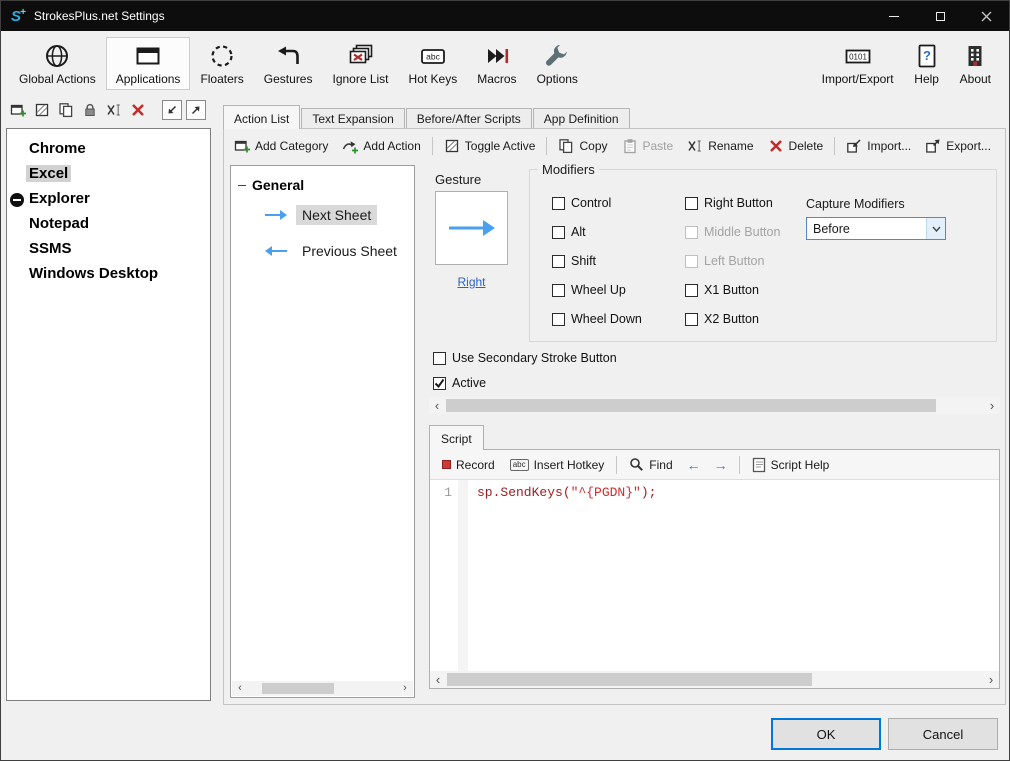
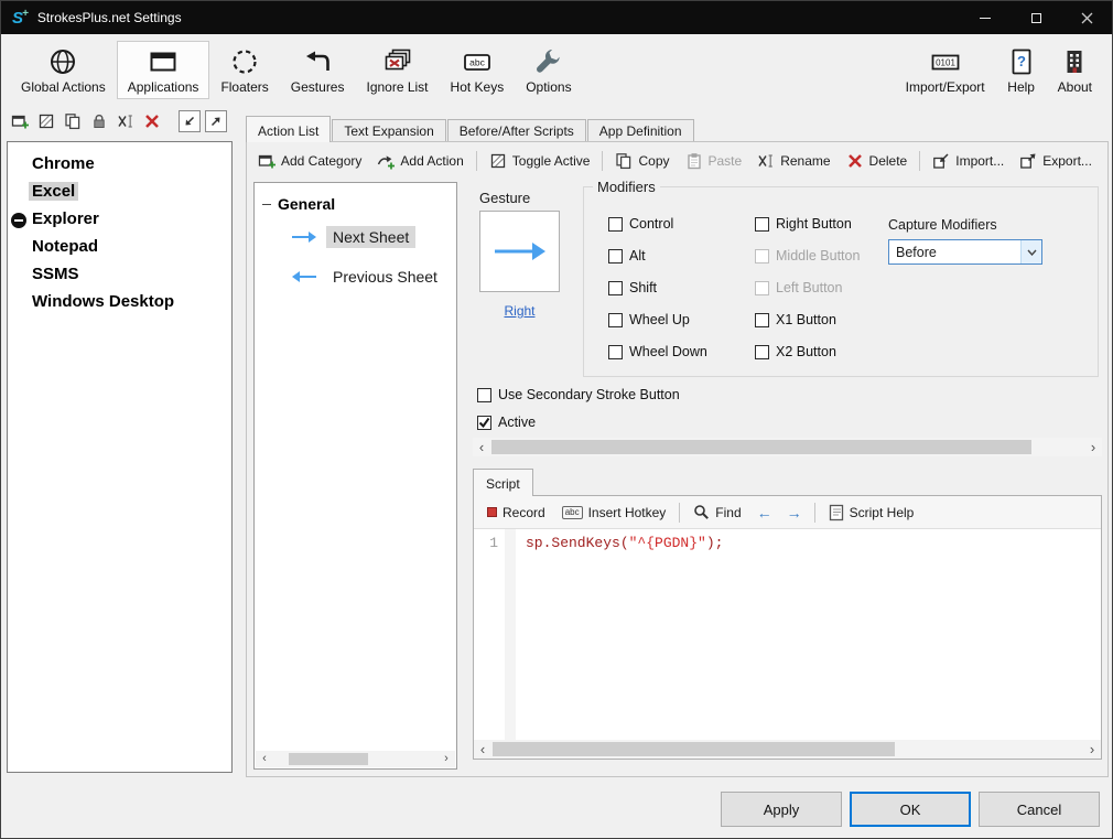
  S+
  StrokesPlus.net Settings
  Global Actions
  Applications
  Floaters
  Gestures
  Ignore List
  abc
  Hot Keys
- Macros
  Options
  0101
  Import/Export
  ?
  Help
  About
  Chrome
  Excel
  Explorer
  Notepad
  SSMS
  Windows Desktop
  Action List
  Text Expansion
  Before/After Scripts
  App Definition
  Add Category
  Add Action
  Toggle Active
  Copy
  Paste
  Rename
  Delete
  Import...
  Export...
  General
  Next Sheet
  Previous Sheet
  ‹
  ›
  Gesture
  Right
  Modifiers
  Control
  Alt
  Shift
  Wheel Up
  Wheel Down
  Right Button
  Middle Button
  Left Button
  X1 Button
  X2 Button
  Capture Modifiers
  Before
  Use Secondary Stroke Button
  Active
  ‹
  ›
  Script
  Record
  abc
  Insert Hotkey
  Find
  ←
  →
  Script Help
  1
  sp.SendKeys("^{PGDN}");
  ‹
  ›
+ Apply
  OK
  Cancel
